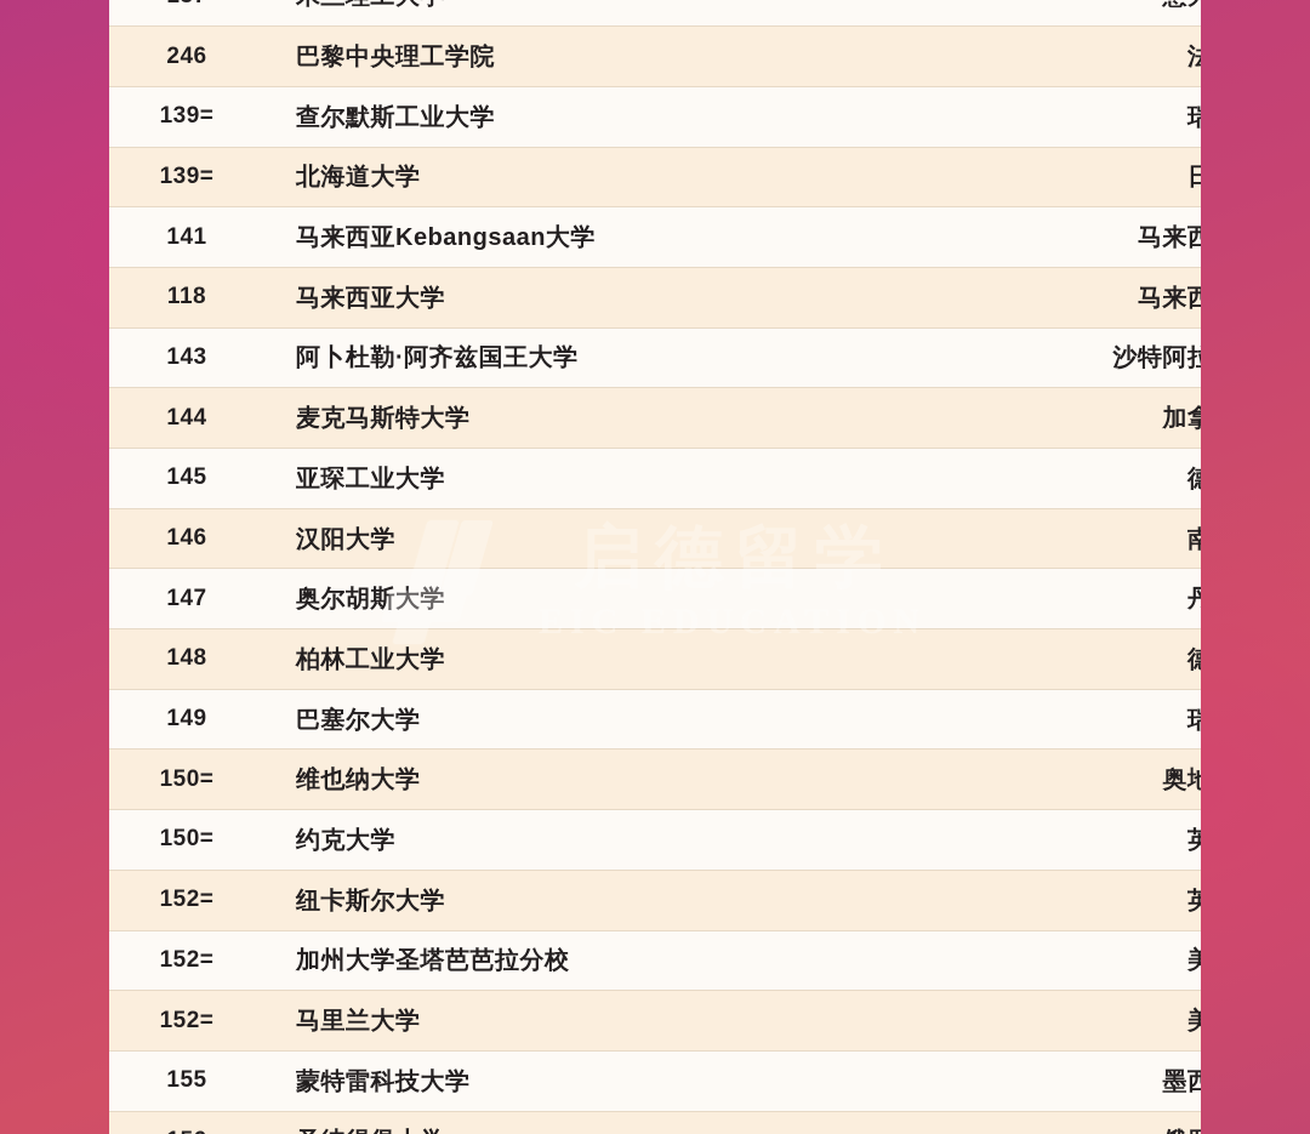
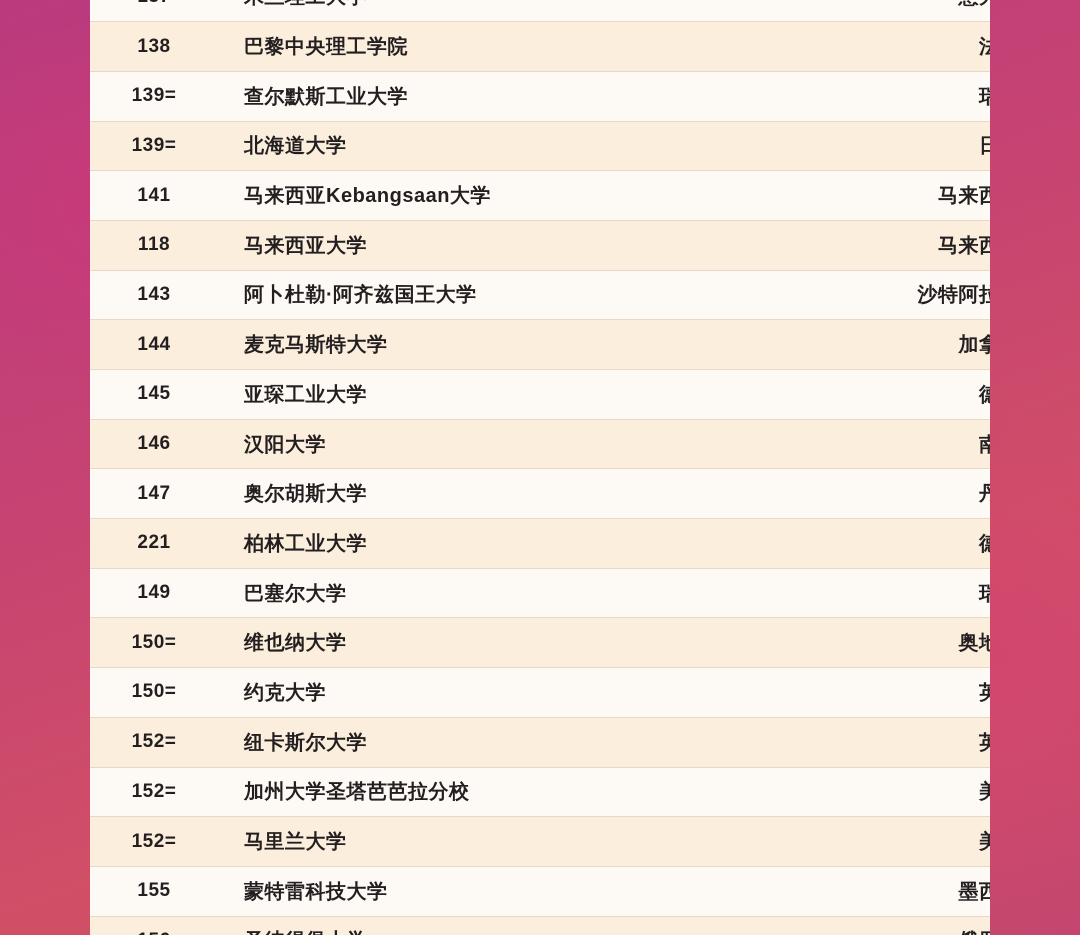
- 启德留学
- EIC EDUCATION
- 246	巴黎中央理工学院	法
+ 138	巴黎中央理工学院	法
  139=	查尔默斯工业大学	瑞
  139=	北海道大学	日
  141	马来西亚Kebangsaan大学	马来西
  118	马来西亚大学	马来西
  143	阿卜杜勒·阿齐兹国王大学	沙特阿拉
  144	麦克马斯特大学	加拿
  145	亚琛工业大学	德
  146	汉阳大学	南
  147	奥尔胡斯大学	丹
- 148	柏林工业大学	德
+ 221	柏林工业大学	德
  149	巴塞尔大学	瑞
  150=	维也纳大学	奥地
  150=	约克大学	英
  152=	纽卡斯尔大学	英
  152=	加州大学圣塔芭芭拉分校	美
  152=	马里兰大学	美
  155	蒙特雷科技大学	墨西
